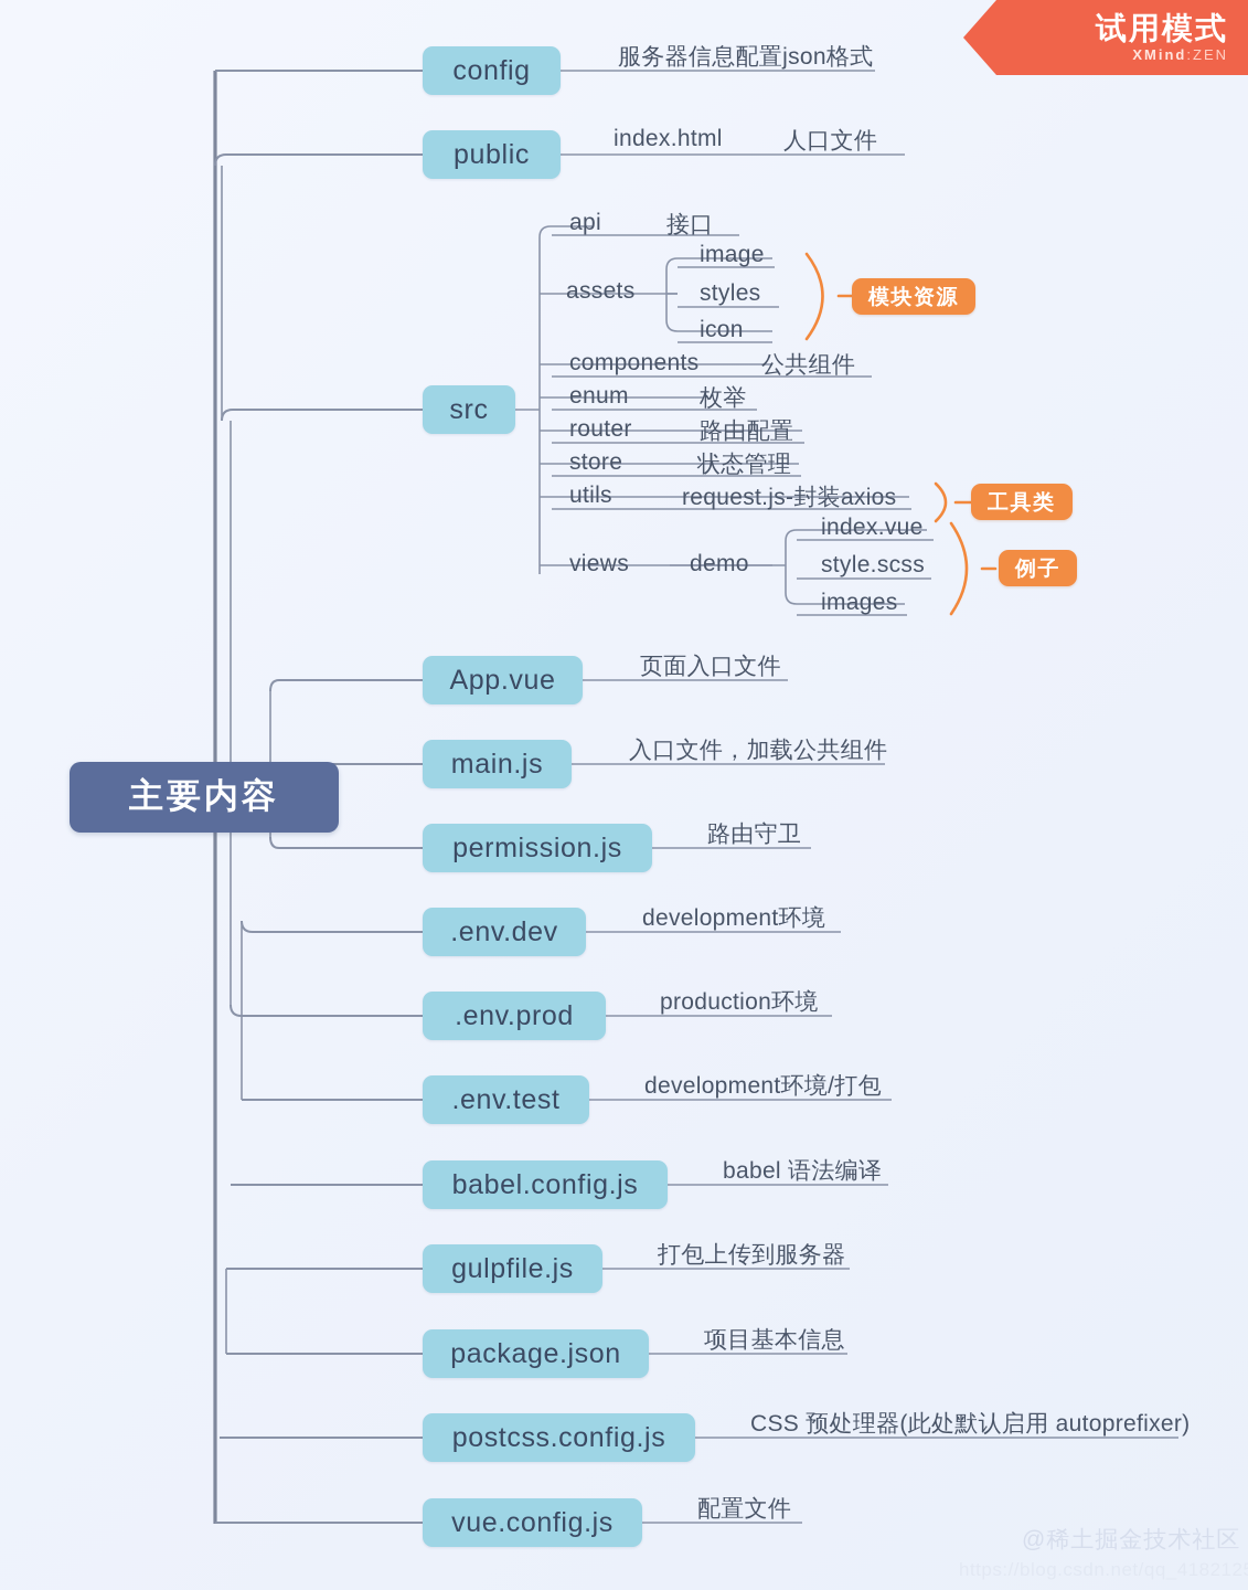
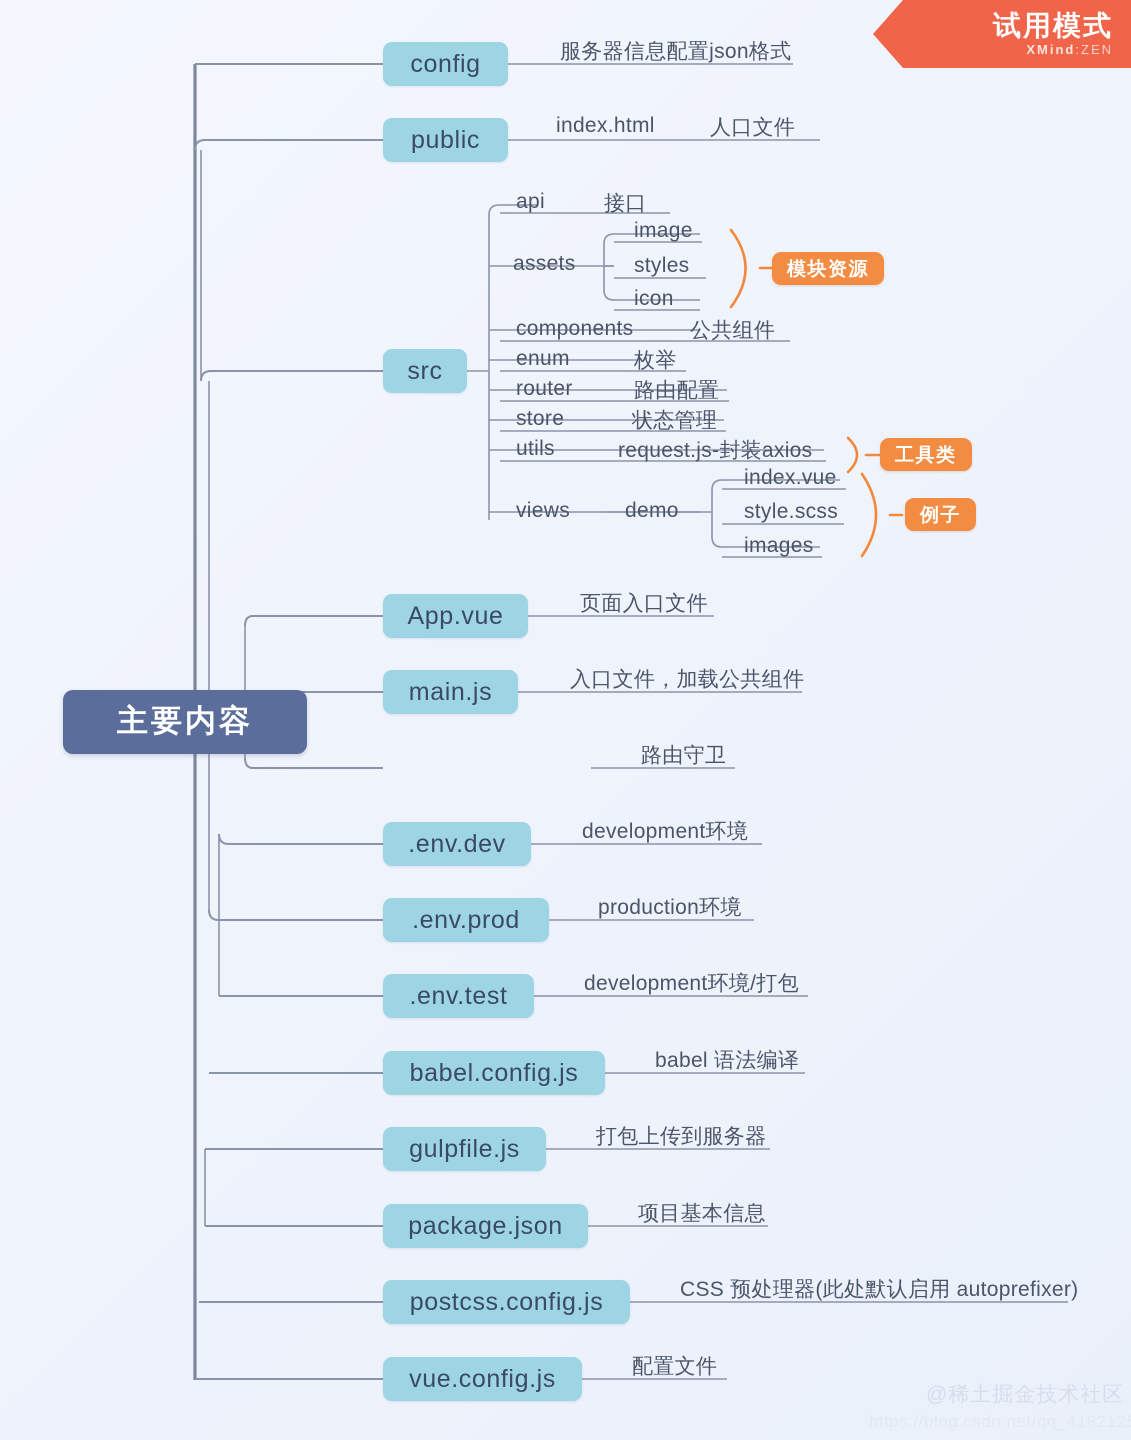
  试用模式
  XMind:ZEN
  主要内容
  config
  public
  src
  App.vue
  main.js
- permission.js
  .env.dev
  .env.prod
  .env.test
  babel.config.js
  gulpfile.js
  package.json
  postcss.config.js
  vue.config.js
  服务器信息配置json格式
  index.html
  人口文件
  页面入口文件
  入口文件，加载公共组件
  路由守卫
  development环境
  production环境
  development环境/打包
  babel 语法编译
  打包上传到服务器
  项目基本信息
  CSS 预处理器(此处默认启用 autoprefixer)
  配置文件
  api
  接口
  assets
  image
  styles
  icon
  components
  公共组件
  enum
  枚举
  router
  路由配置
  store
  状态管理
  utils
  request.js-封装axios
  views
  demo
  index.vue
  style.scss
  images
  模块资源
  工具类
  例子
